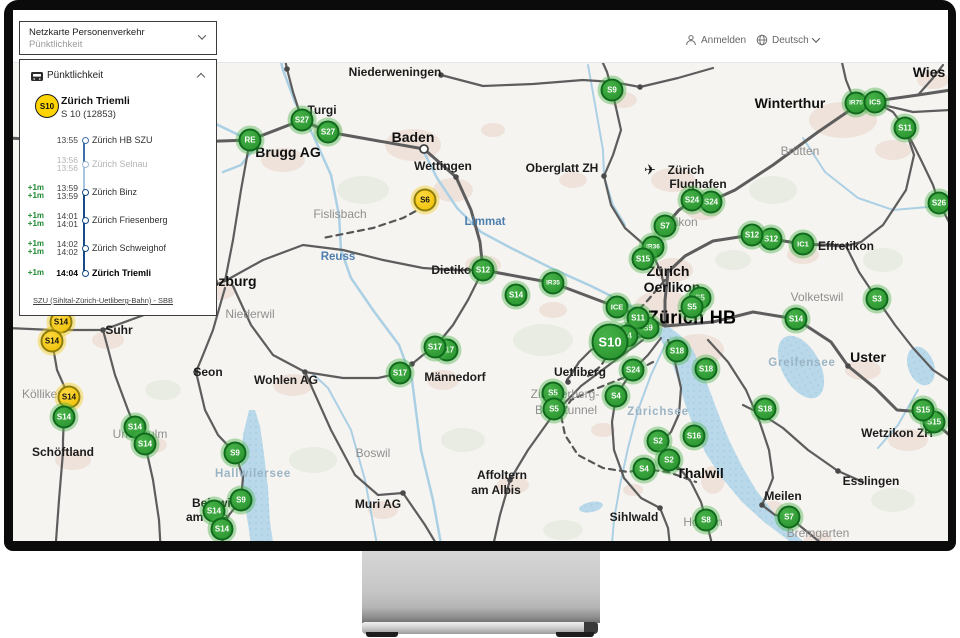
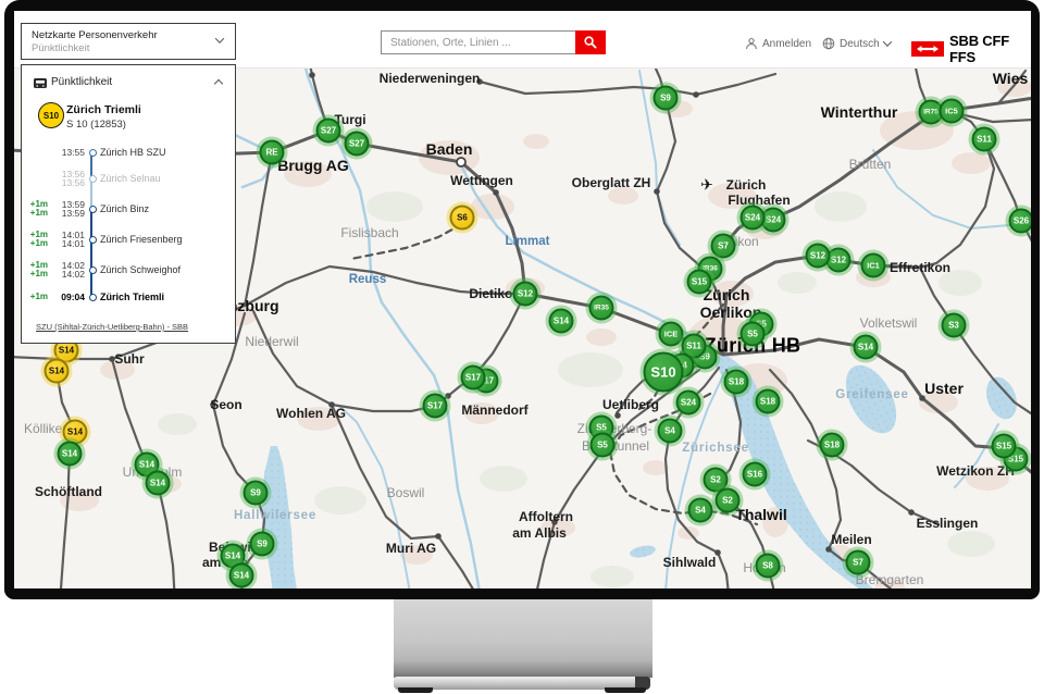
  Niederweningen
  Turgi
  Brugg AG
  Baden
  Wettingen
  Oberglatt ZH
  Zürich
  Flughafen
  Winterthur
  Wies
  Brütten
  Effretikon
  Volketswil
  Uster
  Wetzikon ZH
  Esslingen
  Meilen
  Bremgarten
  Zürich
  Oerliko
  ürih HB
  Dietiko
  Fislisbach
  Niederwil
  Suhr
  Köllike
  Seon
  Schöftland
  Wohlen AG
  Boswil
  Muri AG
  Männedorf
  Affoltern
  am Albis
  Uetliberg
  Zirberg-
  Sihlwald
  Thalwil
  Limmat
  Reuss
  Hallwilersee
  Greifensee
  Zürichsee
  ✈
  S27
  S27
  RE
  S6
  S9
  S24
  S24
  S7
  S15
  S12
  S12
  IC1
  IC5
  S11
  S26
  S3
  S14
  S12
  S14
  S17
  S17
  S14
  S14
  S14
  S14
  S14
  S14
  S9
  S9
  S14
  S14
  ICE
  S9
  S11
  S5
  S18
  S18
  S24
  S4
  S5
  S5
  S2
  S16
  S2
  S4
  S8
  S7
  S18
  S15
  S15
  S10
+ Stationen, Orte, Linien ...
  Anmelden
  Deutsch
+ SBB CFF FFS
  Netzkarte Personenverkehr
  Pünktlichkeit
  Pünktlichkeit
  S10
  Zürich Triemli
  S 10 (12853)
  13:55
  Zürich HB SZU
  13:56
  13:56
  Zürich Selnau
  +1m
  +1m
  13:59
  13:59
  Zürich Binz
  +1m
  +1m
  14:01
  14:01
  Zürich Friesenberg
  +1m
  +1m
  14:02
  14:02
  Zürich Schweighof
  +1m
- 14:04
+ 09:04
  Zürich Triemli
  SZU (Sihltal-Zürich-Uetliberg-Bahn) - SBB
